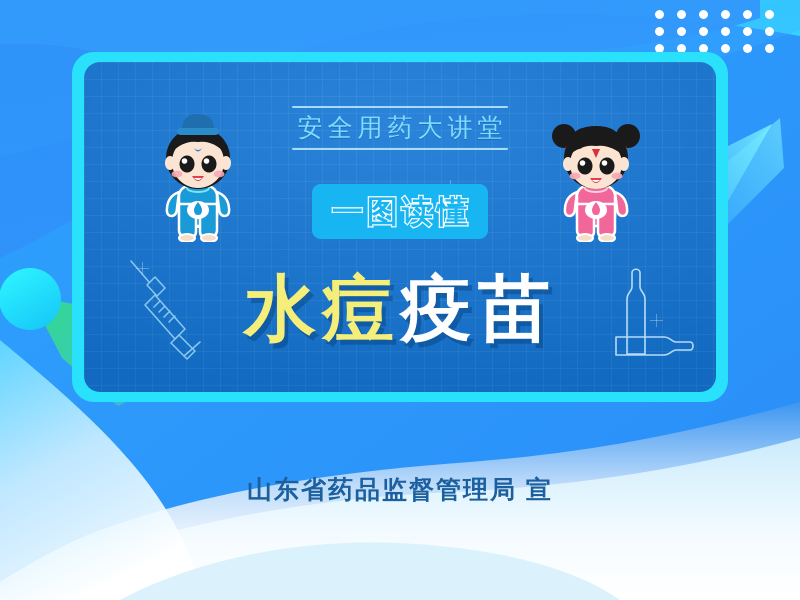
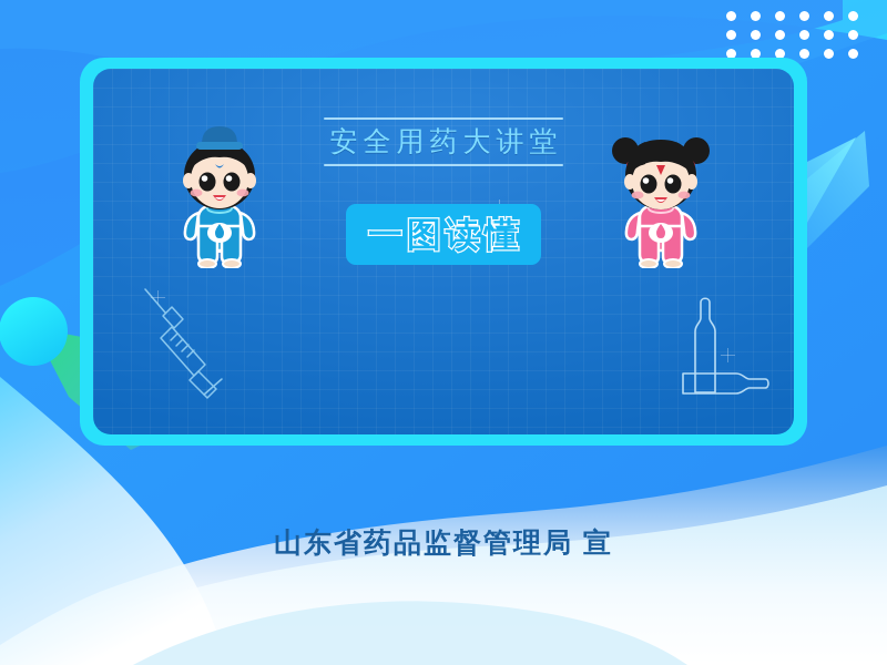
  安全用药大讲堂
  一图读懂
- 水痘疫苗
  山东省药品监督管理局 宣
